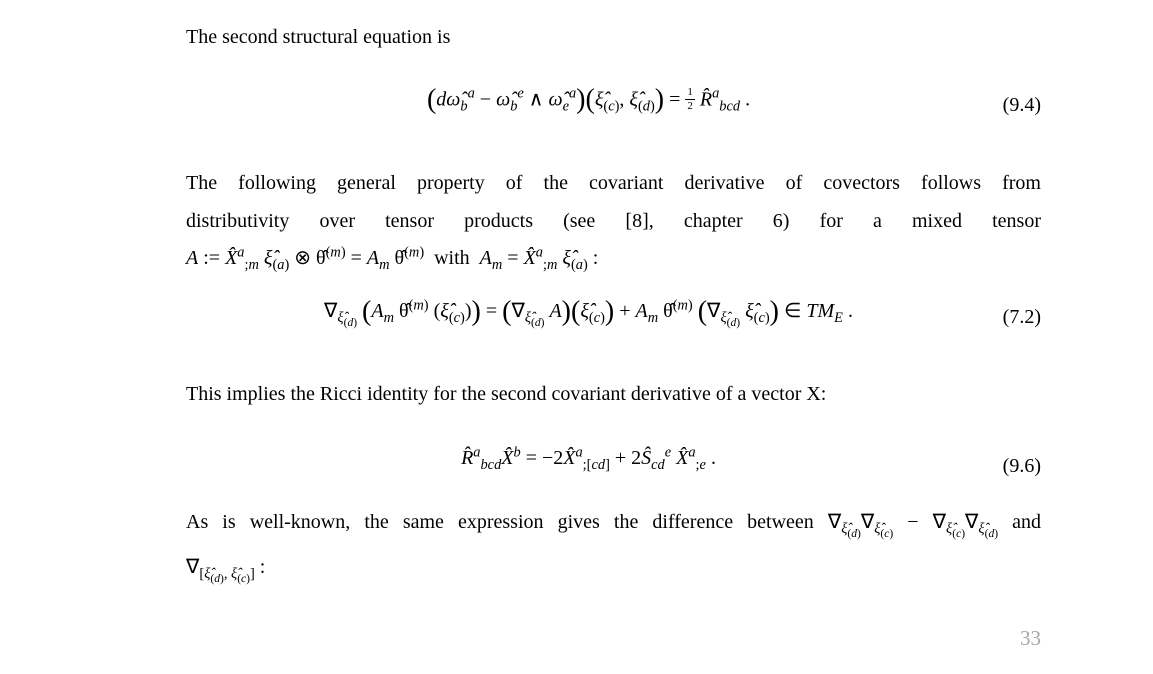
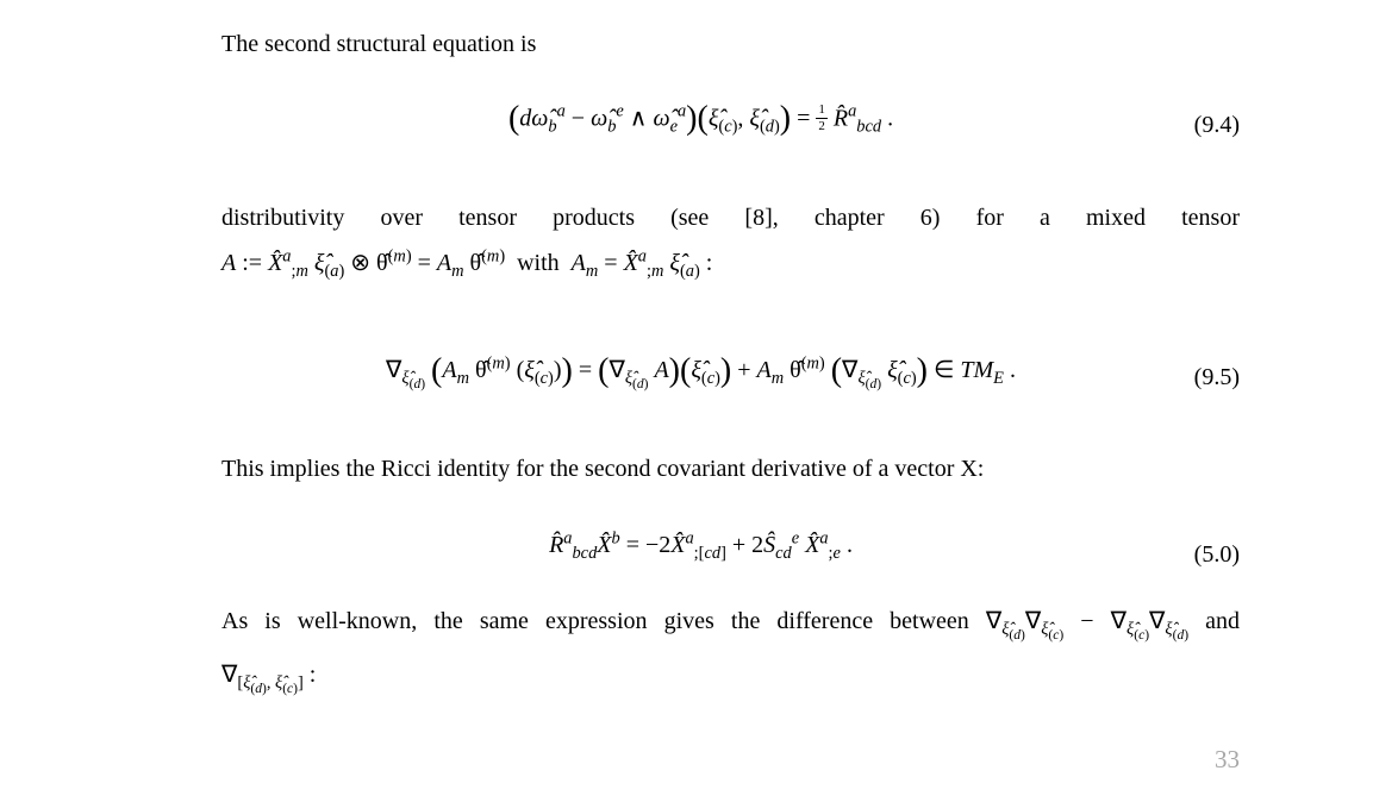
  The second structural equation is
  (dω̂ba − ω̂be ∧ ω̂ea)(ξ̂(c), ξ̂(d)) =
  1
  2
  R̂abcd .
  (9.4)
- The following general property of the covariant derivative of covectors follows from
  distributivity over tensor products (see [8], chapter 6) for a mixed tensor
  A := X̂a;m ξ̂(a) ⊗ θ̂(m) = Am θ̂(m) with Am = X̂a;m ξ̂(a) :
  ∇ξ̂(d) (Am θ̂(m) (ξ̂(c))) = (∇ξ̂(d) A)(ξ̂(c)) + Am θ̂(m) (∇ξ̂(d) ξ̂(c)) ∈ TME .
- (7.2)
+ (9.5)
  This implies the Ricci identity for the second covariant derivative of a vector X:
  R̂abcdX̂b = −2X̂a;[cd] + 2Ŝcde X̂a;e .
- (9.6)
+ (5.0)
  As is well-known, the same expression gives the difference between ∇ξ̂(d)∇ξ̂(c) − ∇ξ̂(c)∇ξ̂(d) and
  ∇[ξ̂(d), ξ̂(c)] :
  33
